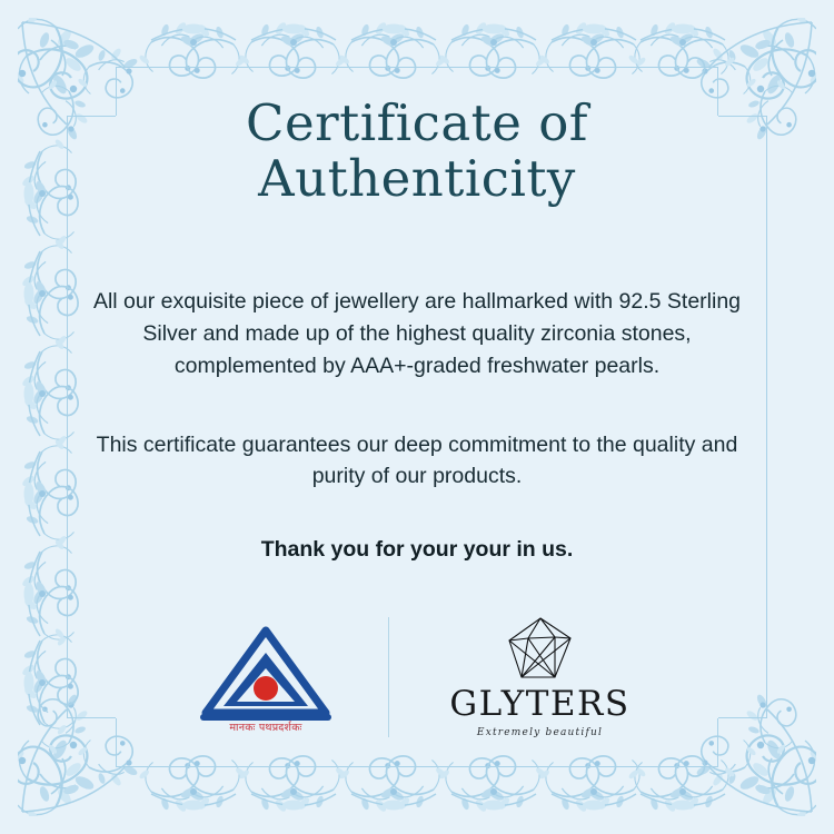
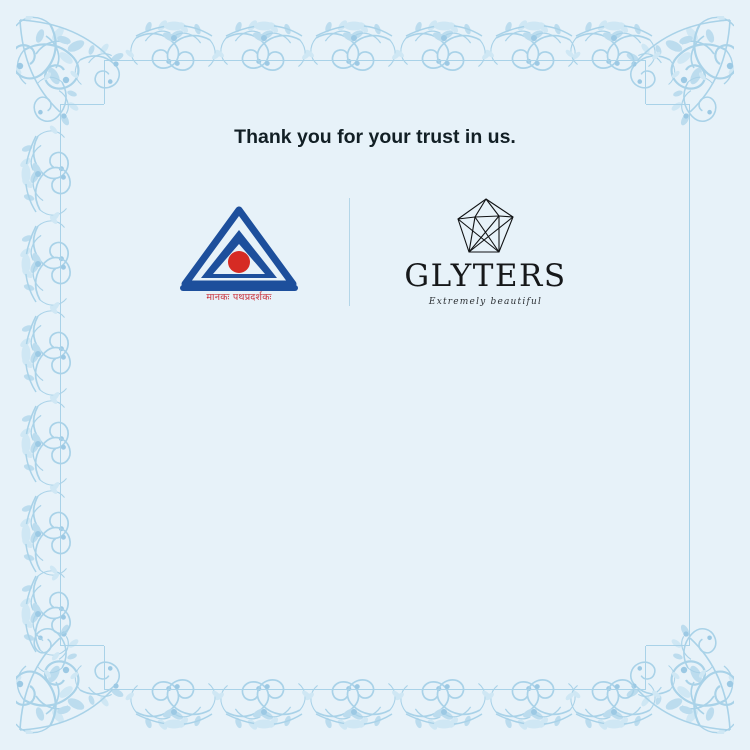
- Certificate of Authenticity
- All our exquisite piece of jewellery are hallmarked with 92.5 Sterling Silver and made up of the highest quality zirconia stones, complemented by AAA+-graded freshwater pearls.
- This certificate guarantees our deep commitment to the quality and purity of our products.
- Thank you for your your in us.
+ Thank you for your trust in us.
  मानकः पथप्रदर्शकः
  GLYTERS
  Extremely beautiful
